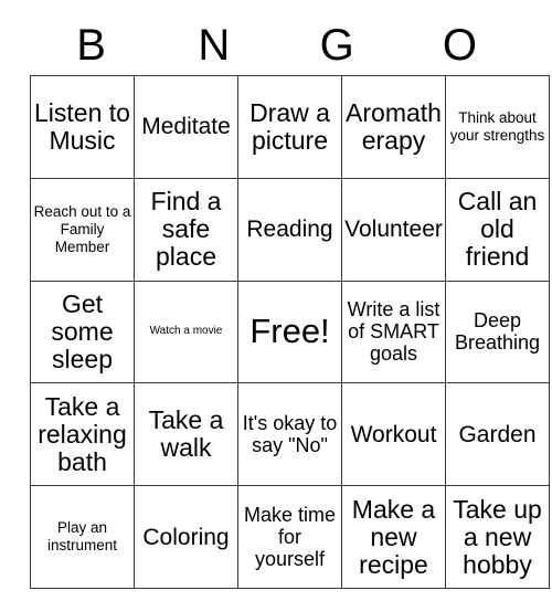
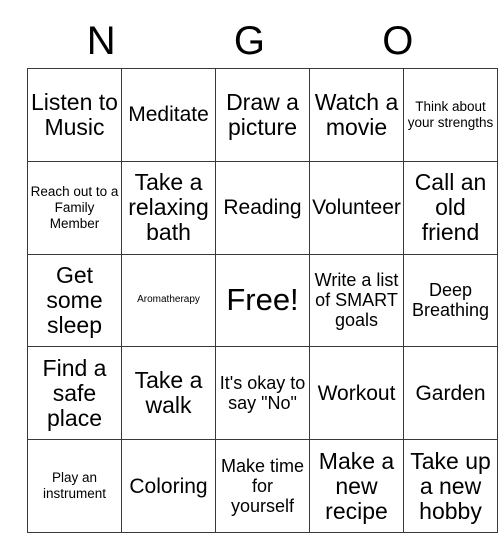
- B
  N
  G
  O
- Listen to Music	Meditate	Draw a picture	Aromatherapy	Think about your strengths
+ Listen to Music	Meditate	Draw a picture	Watch a movie	Think about your strengths
- Reach out to a Family Member	Find a safe place	Reading	Volunteer	Call an old friend
+ Reach out to a Family Member	Take a relaxing bath	Reading	Volunteer	Call an old friend
- Get some sleep	Watch a movie	Free!	Write a list of SMART goals	Deep Breathing
+ Get some sleep	Aromatherapy	Free!	Write a list of SMART goals	Deep Breathing
- Take a relaxing bath	Take a walk	It's okay to say "No"	Workout	Garden
+ Find a safe place	Take a walk	It's okay to say "No"	Workout	Garden
  Play an instrument	Coloring	Make time for yourself	Make a new recipe	Take up a new hobby
